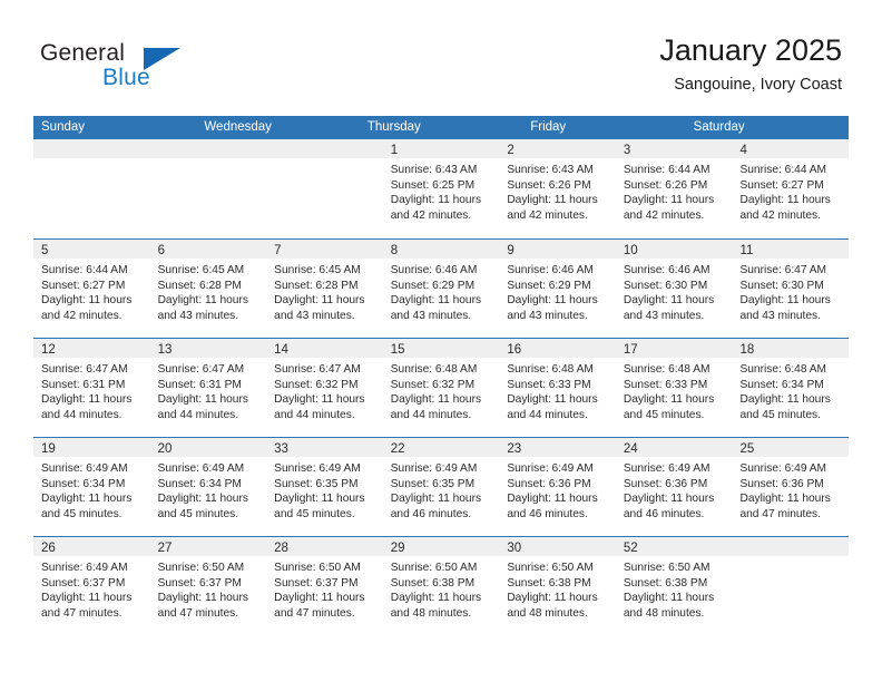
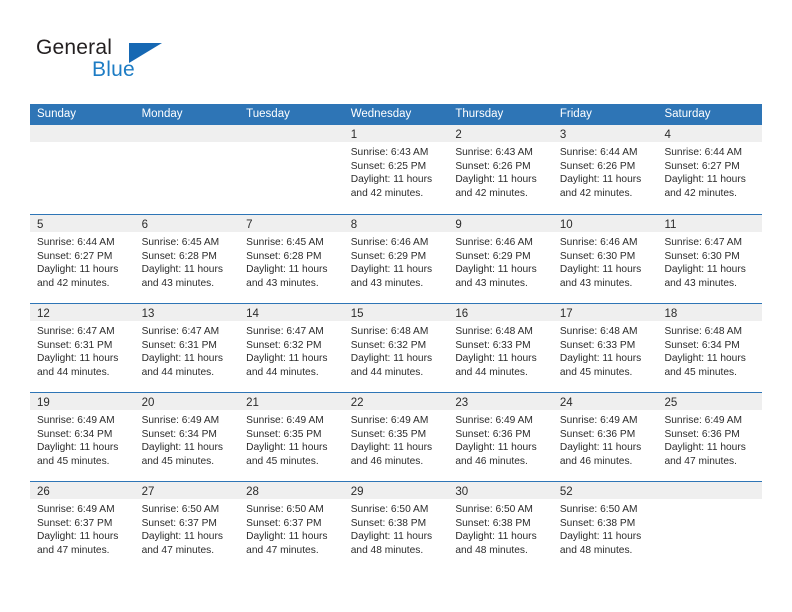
  General
  Blue
- January 2025
- Sangouine, Ivory Coast
  Sunday
+ Monday
+ Tuesday
  Wednesday
  Thursday
  Friday
  Saturday
  1
  Sunrise: 6:43 AM
  Sunset: 6:25 PM
  Daylight: 11 hours
  and 42 minutes.
  2
  Sunrise: 6:43 AM
  Sunset: 6:26 PM
  Daylight: 11 hours
  and 42 minutes.
  3
  Sunrise: 6:44 AM
  Sunset: 6:26 PM
  Daylight: 11 hours
  and 42 minutes.
  4
  Sunrise: 6:44 AM
  Sunset: 6:27 PM
  Daylight: 11 hours
  and 42 minutes.
  5
  Sunrise: 6:44 AM
  Sunset: 6:27 PM
  Daylight: 11 hours
  and 42 minutes.
  6
  Sunrise: 6:45 AM
  Sunset: 6:28 PM
  Daylight: 11 hours
  and 43 minutes.
  7
  Sunrise: 6:45 AM
  Sunset: 6:28 PM
  Daylight: 11 hours
  and 43 minutes.
  8
  Sunrise: 6:46 AM
  Sunset: 6:29 PM
  Daylight: 11 hours
  and 43 minutes.
  9
  Sunrise: 6:46 AM
  Sunset: 6:29 PM
  Daylight: 11 hours
  and 43 minutes.
  10
  Sunrise: 6:46 AM
  Sunset: 6:30 PM
  Daylight: 11 hours
  and 43 minutes.
  11
  Sunrise: 6:47 AM
  Sunset: 6:30 PM
  Daylight: 11 hours
  and 43 minutes.
  12
  Sunrise: 6:47 AM
  Sunset: 6:31 PM
  Daylight: 11 hours
  and 44 minutes.
  13
  Sunrise: 6:47 AM
  Sunset: 6:31 PM
  Daylight: 11 hours
  and 44 minutes.
  14
  Sunrise: 6:47 AM
  Sunset: 6:32 PM
  Daylight: 11 hours
  and 44 minutes.
  15
  Sunrise: 6:48 AM
  Sunset: 6:32 PM
  Daylight: 11 hours
  and 44 minutes.
  16
  Sunrise: 6:48 AM
  Sunset: 6:33 PM
  Daylight: 11 hours
  and 44 minutes.
  17
  Sunrise: 6:48 AM
  Sunset: 6:33 PM
  Daylight: 11 hours
  and 45 minutes.
  18
  Sunrise: 6:48 AM
  Sunset: 6:34 PM
  Daylight: 11 hours
  and 45 minutes.
  19
  Sunrise: 6:49 AM
  Sunset: 6:34 PM
  Daylight: 11 hours
  and 45 minutes.
  20
  Sunrise: 6:49 AM
  Sunset: 6:34 PM
  Daylight: 11 hours
  and 45 minutes.
- 33
+ 21
  Sunrise: 6:49 AM
  Sunset: 6:35 PM
  Daylight: 11 hours
  and 45 minutes.
  22
  Sunrise: 6:49 AM
  Sunset: 6:35 PM
  Daylight: 11 hours
  and 46 minutes.
  23
  Sunrise: 6:49 AM
  Sunset: 6:36 PM
  Daylight: 11 hours
  and 46 minutes.
  24
  Sunrise: 6:49 AM
  Sunset: 6:36 PM
  Daylight: 11 hours
  and 46 minutes.
  25
  Sunrise: 6:49 AM
  Sunset: 6:36 PM
  Daylight: 11 hours
  and 47 minutes.
  26
  Sunrise: 6:49 AM
  Sunset: 6:37 PM
  Daylight: 11 hours
  and 47 minutes.
  27
  Sunrise: 6:50 AM
  Sunset: 6:37 PM
  Daylight: 11 hours
  and 47 minutes.
  28
  Sunrise: 6:50 AM
  Sunset: 6:37 PM
  Daylight: 11 hours
  and 47 minutes.
  29
  Sunrise: 6:50 AM
  Sunset: 6:38 PM
  Daylight: 11 hours
  and 48 minutes.
  30
  Sunrise: 6:50 AM
  Sunset: 6:38 PM
  Daylight: 11 hours
  and 48 minutes.
  52
  Sunrise: 6:50 AM
  Sunset: 6:38 PM
  Daylight: 11 hours
  and 48 minutes.
